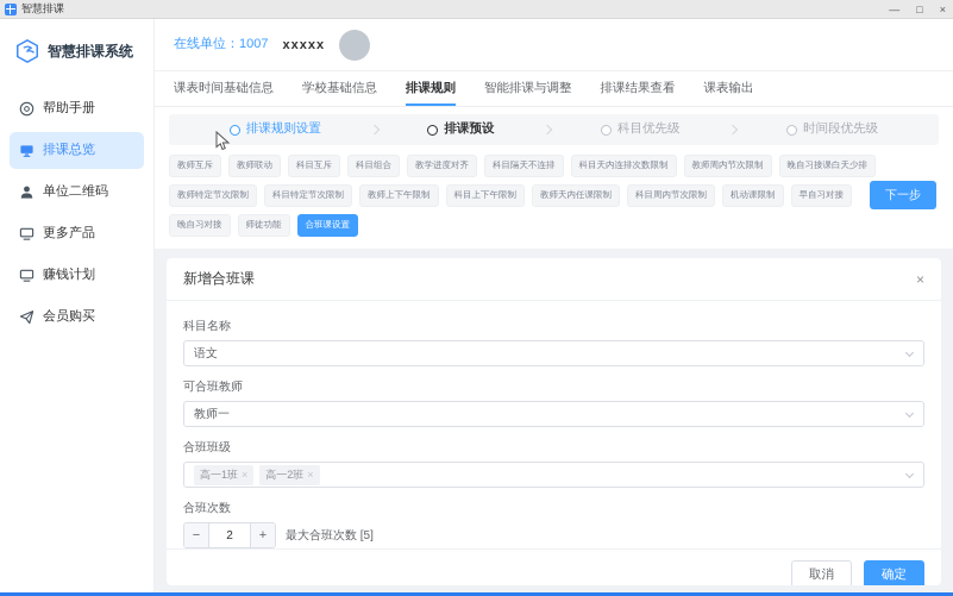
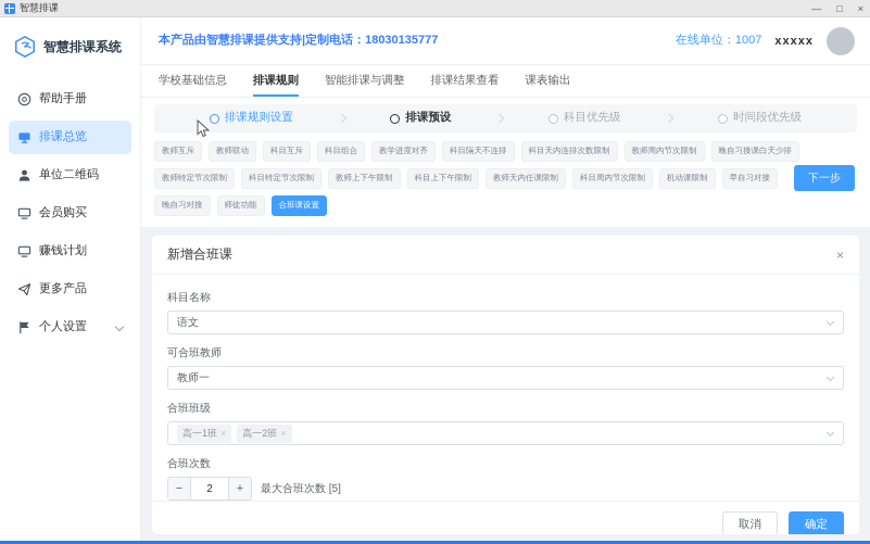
  智慧排课
  —
  □
  ×
  智慧排课系统
  帮助手册
  排课总览
  单位二维码
- 更多产品
+ 会员购买
  赚钱计划
- 会员购买
+ 更多产品
+ 个人设置
+ 本产品由智慧排课提供支持|定制电话：18030135777
  在线单位：1007
  xxxxx
- 课表时间基础信息
  学校基础信息
  排课规则
  智能排课与调整
  排课结果查看
  课表输出
  排课规则设置
  排课预设
  科目优先级
  时间段优先级
  教师互斥
  教师联动
  科目互斥
  科目组合
  教学进度对齐
  科目隔天不连排
  科目天内连排次数限制
  教师周内节次限制
  晚自习接课白天少排
  教师特定节次限制
  科目特定节次限制
  教师上下午限制
  科目上下午限制
  教师天内任课限制
  科目周内节次限制
  机动课限制
  早自习对接
  晚自习对接
  师徒功能
  合班课设置
  下一步
  新增合班课
  ×
  科目名称
  语文
  可合班教师
  教师一
  合班班级
  高一1班
  ×
  高一2班
  ×
  合班次数
  −
  2
  +
  最大合班次数 [5]
  取消
  确定
